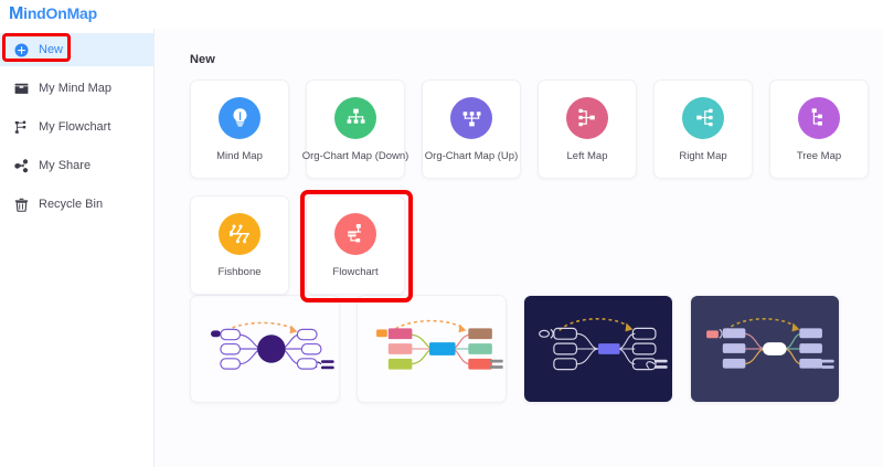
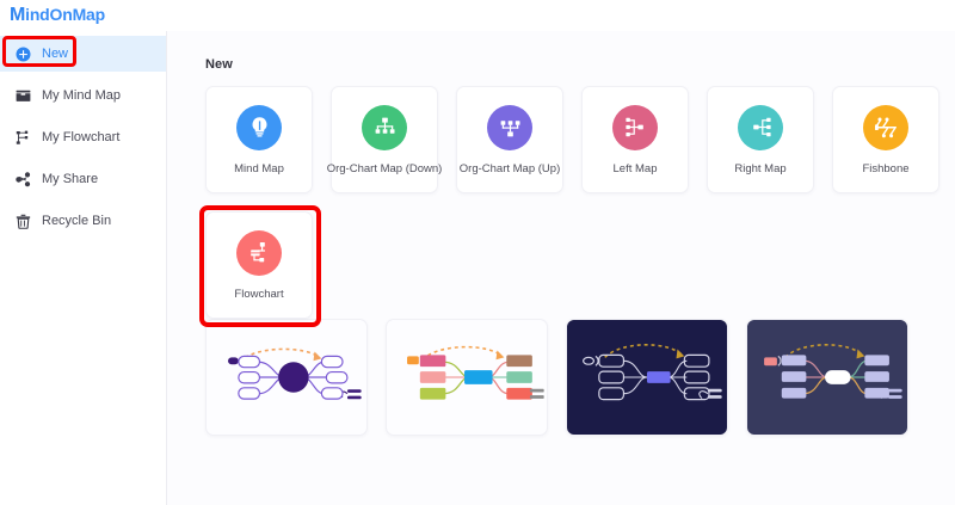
  M
  indOnMap
  New
  My Mind Map
  My Flowchart
  My Share
  Recycle Bin
  New
  Mind Map
  Org-Chart Map (Down)
  Org-Chart Map (Up)
  Left Map
  Right Map
- Tree Map
  Fishbone
  Flowchart
